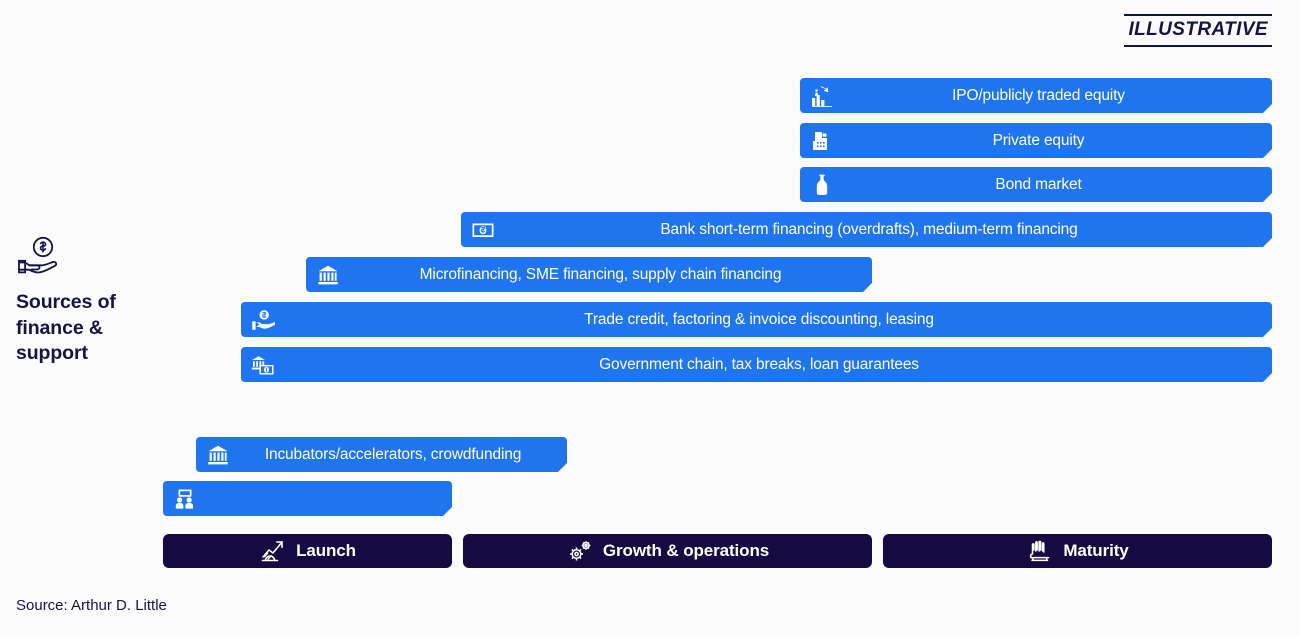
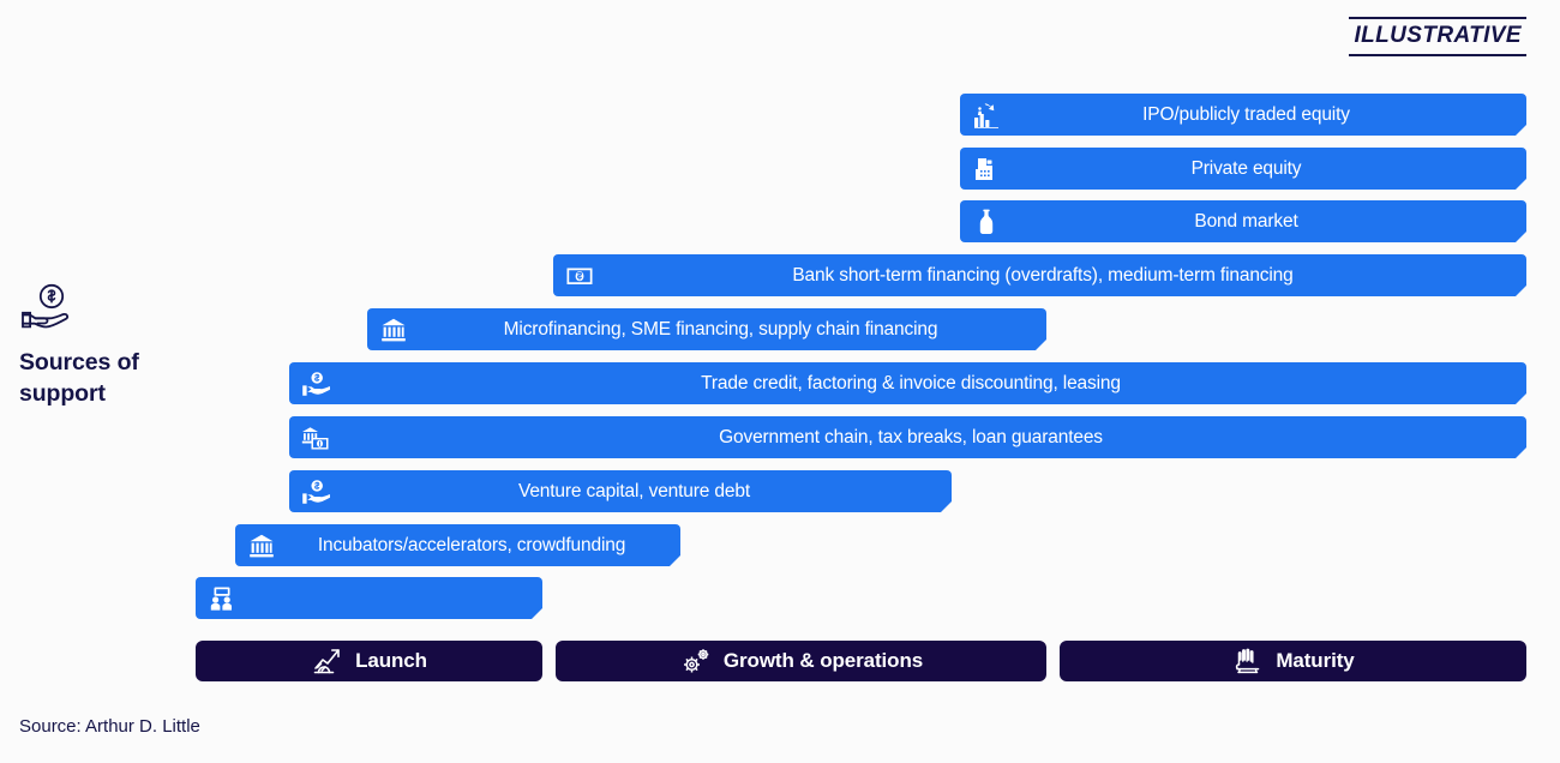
  ILLUSTRATIVE
  Sources of
- finance &
  support
  IPO/publicly traded equity
  Private equity
  Bond market
  Bank short-term financing (overdrafts), medium-term financing
  Microfinancing, SME financing, supply chain financing
  Trade credit, factoring & invoice discounting, leasing
  Government chain, tax breaks, loan guarantees
+ Venture capital, venture debt
  Incubators/accelerators, crowdfunding
  Launch
  Growth & operations
  Maturity
  Source: Arthur D. Little
